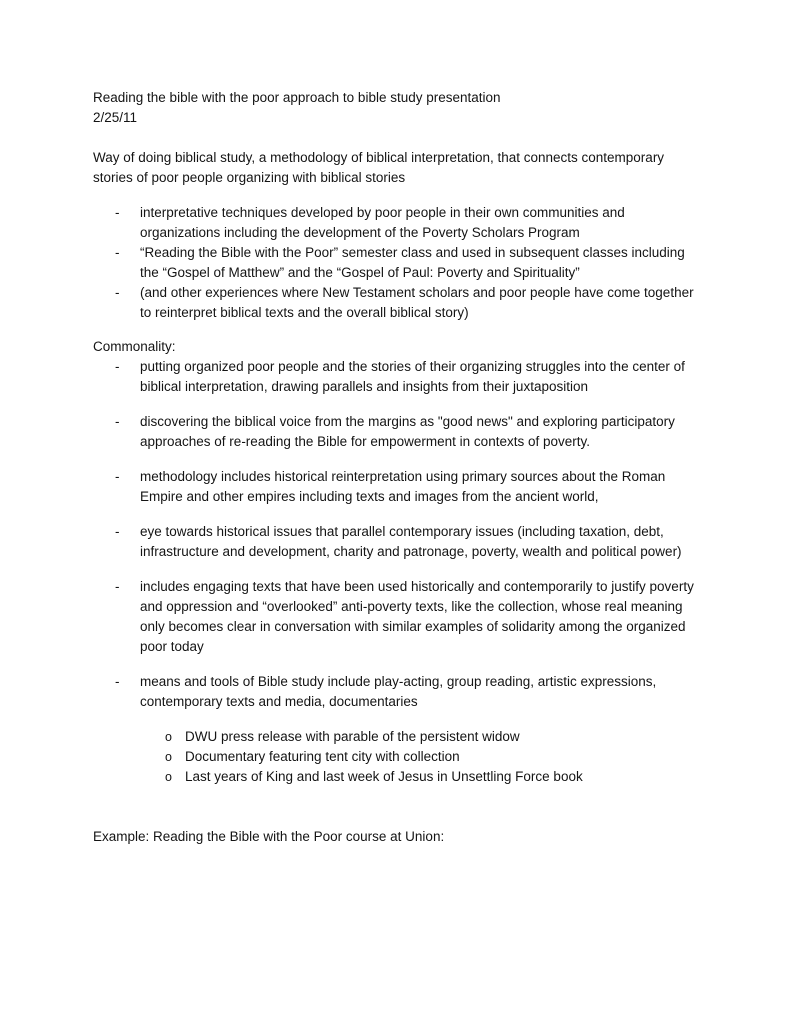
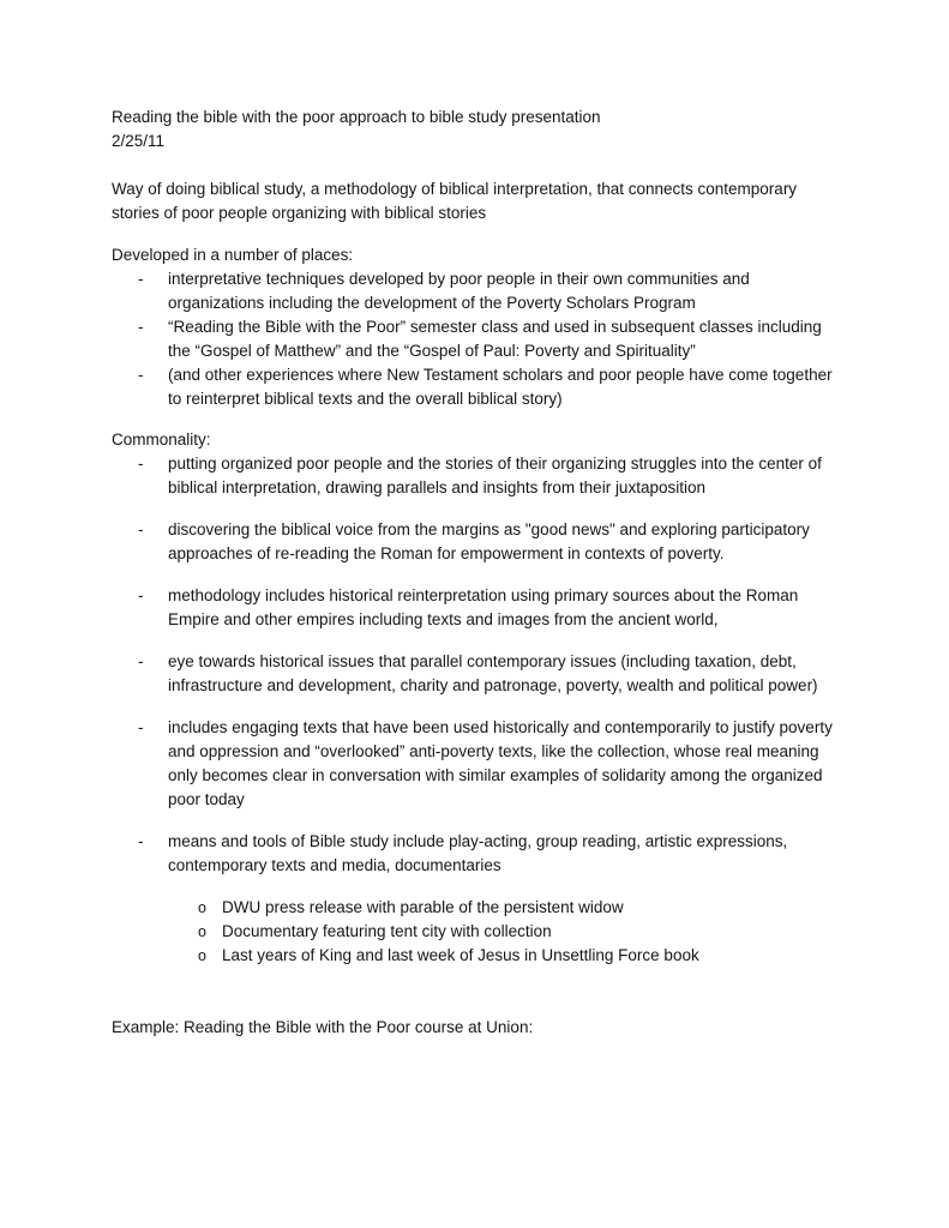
  Reading the bible with the poor approach to bible study presentation
  2/25/11
  Way of doing biblical study, a methodology of biblical interpretation, that connects contemporary stories of poor people organizing with biblical stories
+ Developed in a number of places:
  -
  interpretative techniques developed by poor people in their own communities and organizations including the development of the Poverty Scholars Program
  -
  “Reading the Bible with the Poor” semester class and used in subsequent classes including the “Gospel of Matthew” and the “Gospel of Paul: Poverty and Spirituality”
  -
  (and other experiences where New Testament scholars and poor people have come together to reinterpret biblical texts and the overall biblical story)
  Commonality:
  -
  putting organized poor people and the stories of their organizing struggles into the center of biblical interpretation, drawing parallels and insights from their juxtaposition
  -
- discovering the biblical voice from the margins as "good news" and exploring participatory approaches of re-reading the Bible for empowerment in contexts of poverty.
+ discovering the biblical voice from the margins as "good news" and exploring participatory approaches of re-reading the Roman for empowerment in contexts of poverty.
  -
  methodology includes historical reinterpretation using primary sources about the Roman Empire and other empires including texts and images from the ancient world,
  -
  eye towards historical issues that parallel contemporary issues (including taxation, debt, infrastructure and development, charity and patronage, poverty, wealth and political power)
  -
  includes engaging texts that have been used historically and contemporarily to justify poverty and oppression and “overlooked” anti-poverty texts, like the collection, whose real meaning only becomes clear in conversation with similar examples of solidarity among the organized poor today
  -
  means and tools of Bible study include play-acting, group reading, artistic expressions, contemporary texts and media, documentaries
  o
  DWU press release with parable of the persistent widow
  o
  Documentary featuring tent city with collection
  o
  Last years of King and last week of Jesus in Unsettling Force book
  Example: Reading the Bible with the Poor course at Union:
